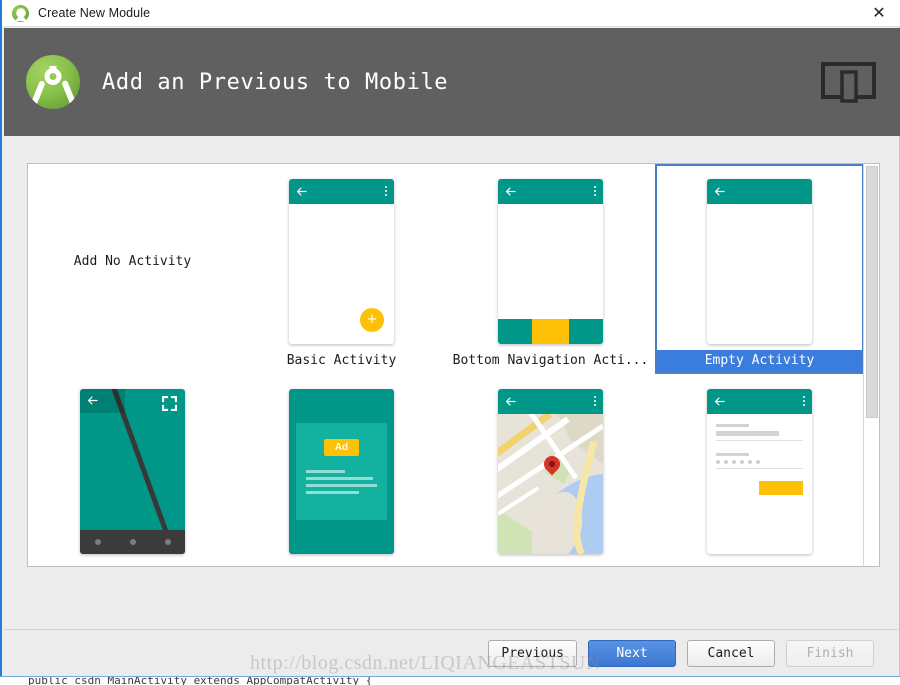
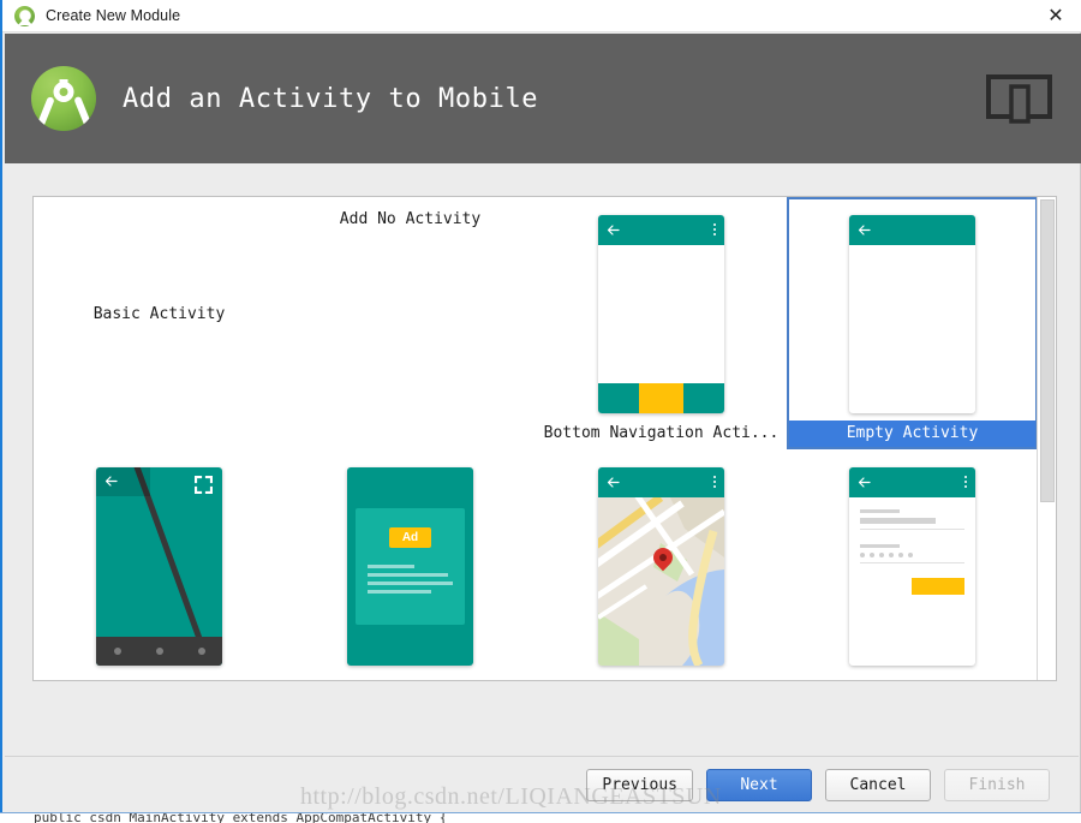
  Create New Module
  ✕
- Add an Previous to Mobile
+ Add an Activity to Mobile
- Add No Activity
+ Basic Activity
- +
- Basic Activity
+ Add No Activity
  Bottom Navigation Acti...
  Empty Activity
  Ad
  Previous
  Next
  Cancel
  Finish
  http://blog.csdn.net/LIQIANGEASTSUN
  public csdn MainActivity extends AppCompatActivity {
